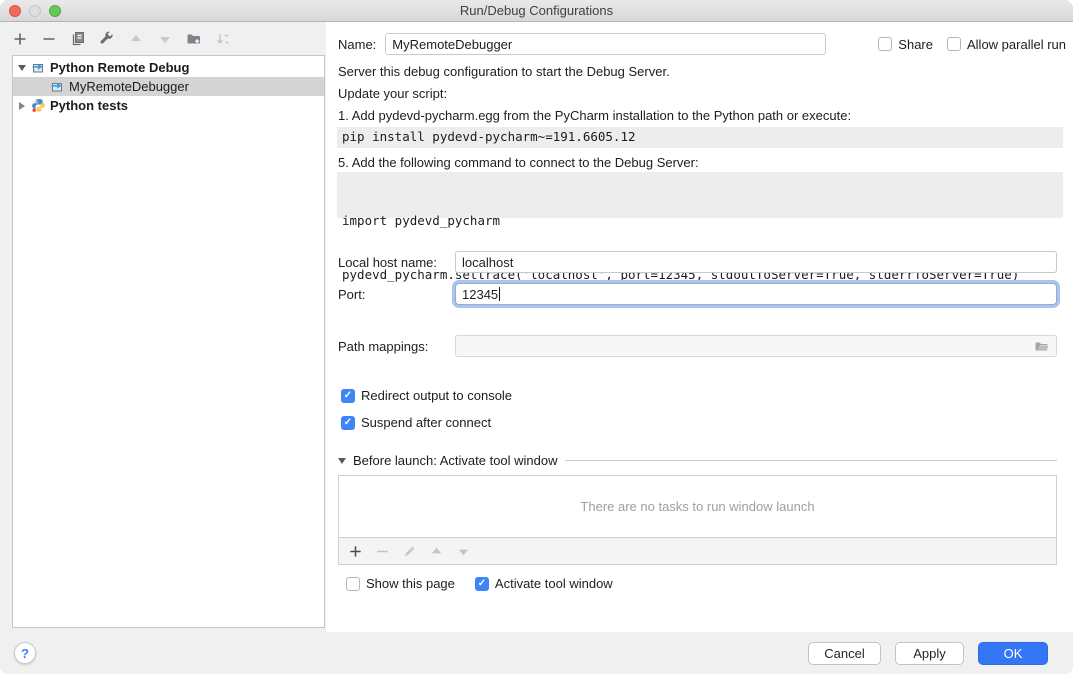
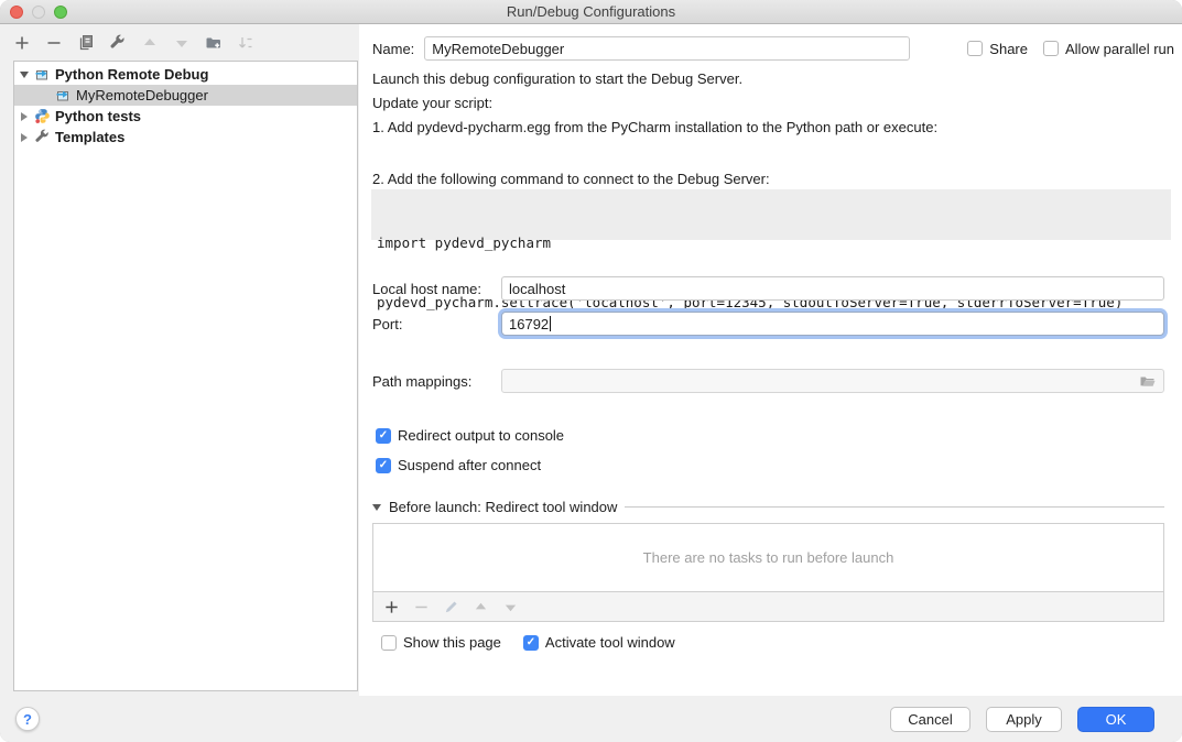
  Run/Debug Configurations
  Python Remote Debug
  MyRemoteDebugger
  Python tests
+ Templates
  Name:
  MyRemoteDebugger
  Share
  Allow parallel run
- Server this debug configuration to start the Debug Server.
+ Launch this debug configuration to start the Debug Server.
  Update your script:
  1. Add pydevd-pycharm.egg from the PyCharm installation to the Python path or execute:
- pip install pydevd-pycharm~=191.6605.12
- 5. Add the following command to connect to the Debug Server:
+ 2. Add the following command to connect to the Debug Server:
  import pydevd_pycharm
  pydevd_pycharm.settrace('localhost', port=12345, stdoutToServer=True, stderrToServer=True)
  Local host name:
  localhost
  Port:
- 12345
+ 16792
  Path mappings:
  ✓
  Redirect output to console
  ✓
  Suspend after connect
- Before launch: Activate tool window
+ Before launch: Redirect tool window
- There are no tasks to run window launch
+ There are no tasks to run before launch
  Show this page
  ✓
  Activate tool window
  ?
  Cancel
  Apply
  OK
